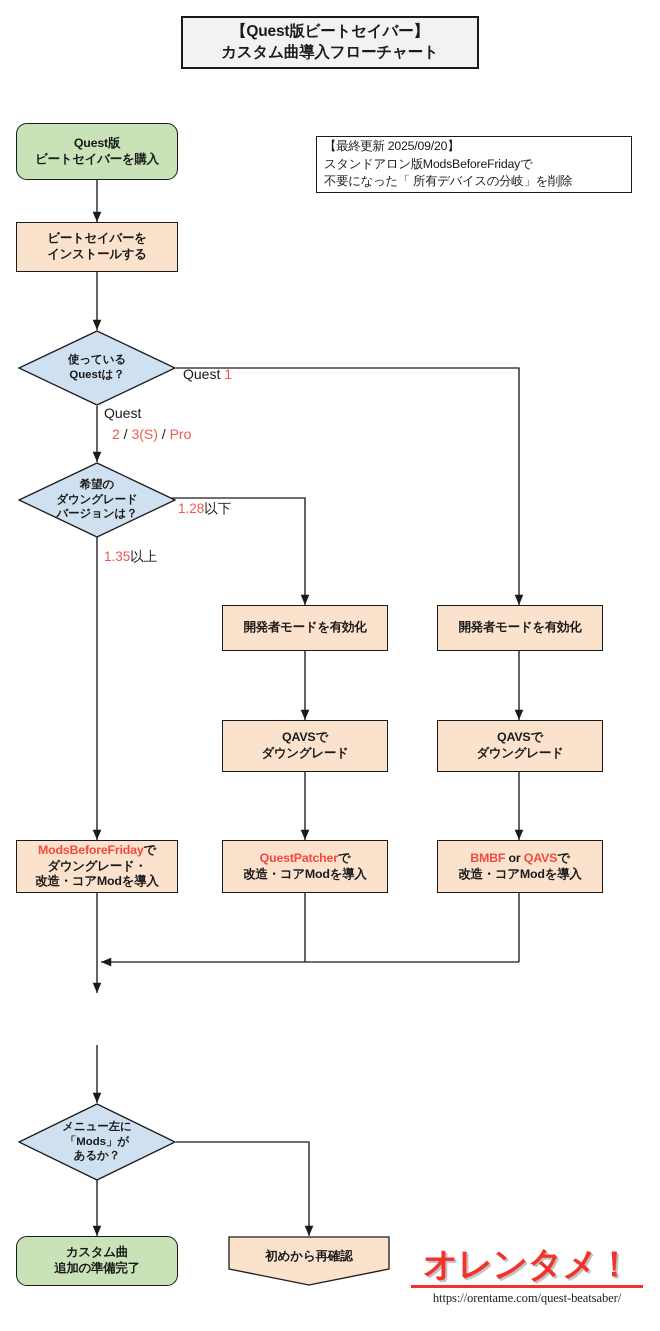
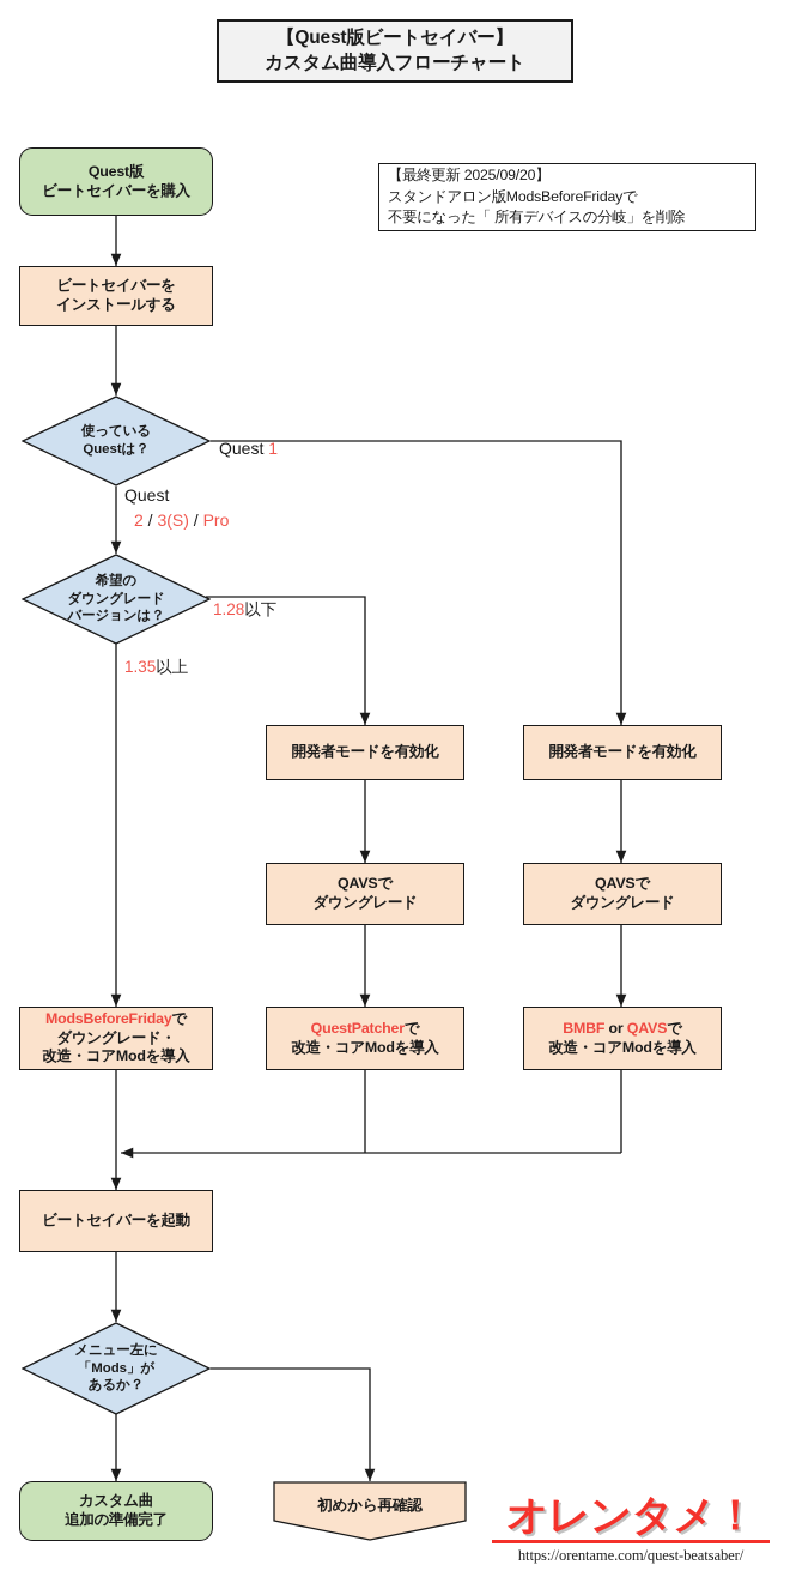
  【Quest版ビートセイバー】
  カスタム曲導入フローチャート
  【最終更新 2025/09/20】
  スタンドアロン版ModsBeforeFridayで
  不要になった「 所有デバイスの分岐」を削除
  Quest版
  ビートセイバーを購入
  ビートセイバーを
  インストールする
  使っている
  Questは？
  Quest 1
  Quest
  2 / 3(S) / Pro
  希望の
  ダウングレード
  バージョンは？
  1.28以下
  1.35以上
  開発者モードを有効化
  開発者モードを有効化
  QAVSで
  ダウングレード
  QAVSで
  ダウングレード
  ModsBeforeFridayで
  ダウングレード・
  改造・コアModを導入
  QuestPatcherで
  改造・コアModを導入
  BMBF or QAVSで
  改造・コアModを導入
+ ビートセイバーを起動
  メニュー左に
  「Mods」が
  あるか？
  カスタム曲
  追加の準備完了
  初めから再確認
  オレンタメ！
  https://orentame.com/quest-beatsaber/
